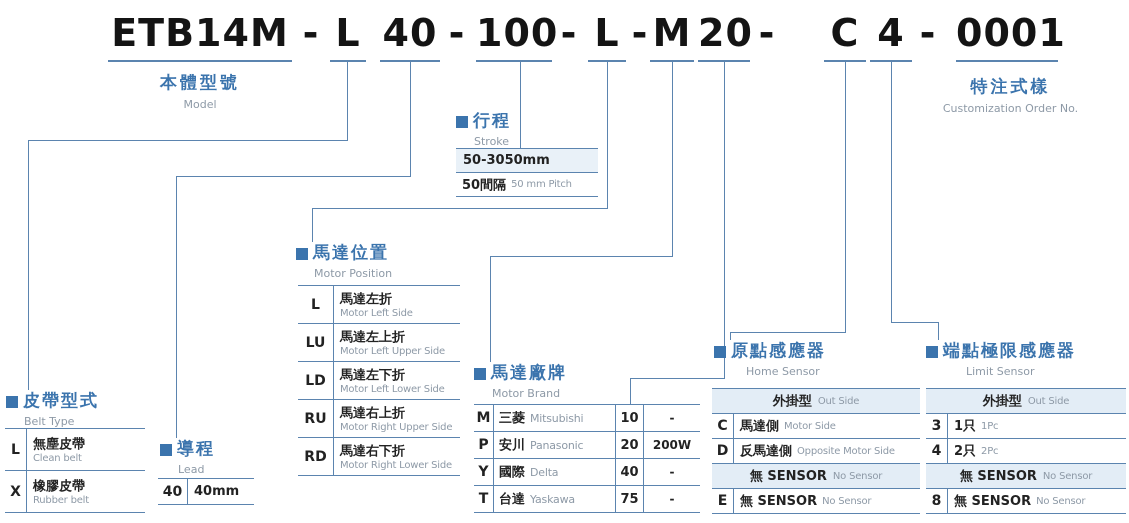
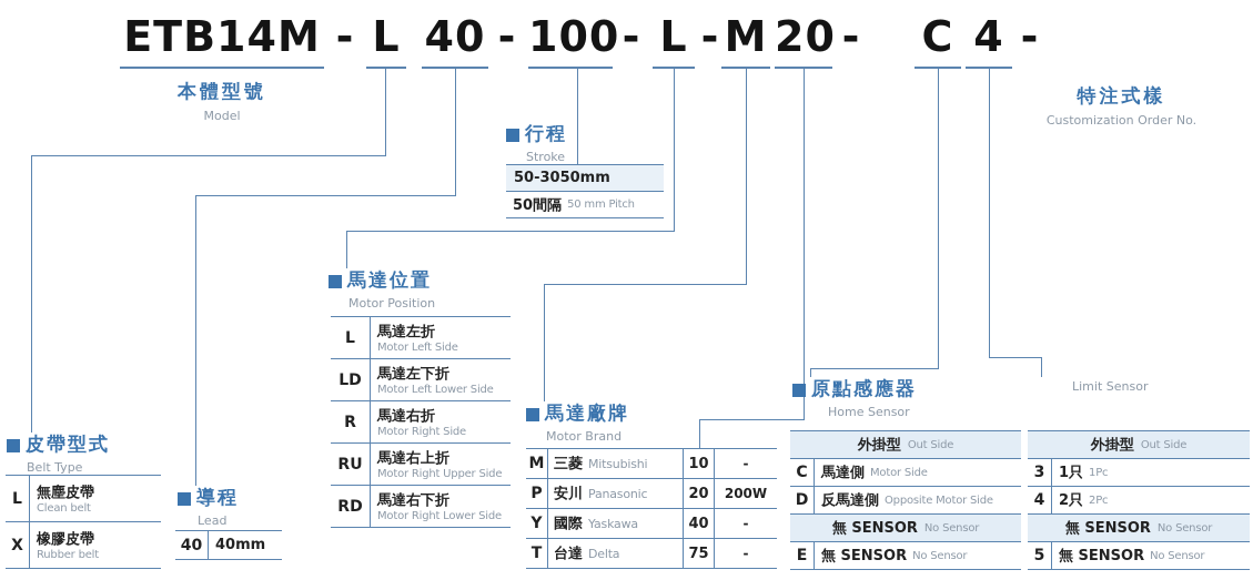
  ETB14M
  -
  L
  40
  -
  100
  -
  L
  -
  M
  20
  -
  C
  4
  -
- 0001
  本體型號
  Model
  特注式樣
  Customization Order No.
  行程
  Stroke
  50-3050mm
  50間隔
  50 mm Pitch
  馬達位置
  Motor Position
  L
  馬達左折
  Motor Left Side
- LU
- 馬達左上折
- Motor Left Upper Side
  LD
  馬達左下折
  Motor Left Lower Side
+ R
+ 馬達右折
+ Motor Right Side
  RU
  馬達右上折
  Motor Right Upper Side
  RD
  馬達右下折
  Motor Right Lower Side
  皮帶型式
  Belt Type
  L
  無塵皮帶
  Clean belt
  X
  橡膠皮帶
  Rubber belt
  導程
  Lead
  40
  40mm
  馬達廠牌
  Motor Brand
  M
  三菱
  Mitsubishi
  10
  -
  P
  安川
  Panasonic
  20
  200W
  Y
  國際
- Delta
+ Yaskawa
  40
  -
  T
  台達
- Yaskawa
+ Delta
  75
  -
  原點感應器
  Home Sensor
  外掛型
  Out Side
  C
  馬達側
  Motor Side
  D
  反馬達側
  Opposite Motor Side
  無 SENSOR
  No Sensor
  E
  無 SENSOR
  No Sensor
- 端點極限感應器
  Limit Sensor
  外掛型
  Out Side
  3
  1只
  1Pc
  4
  2只
  2Pc
  無 SENSOR
  No Sensor
- 8
+ 5
  無 SENSOR
  No Sensor
